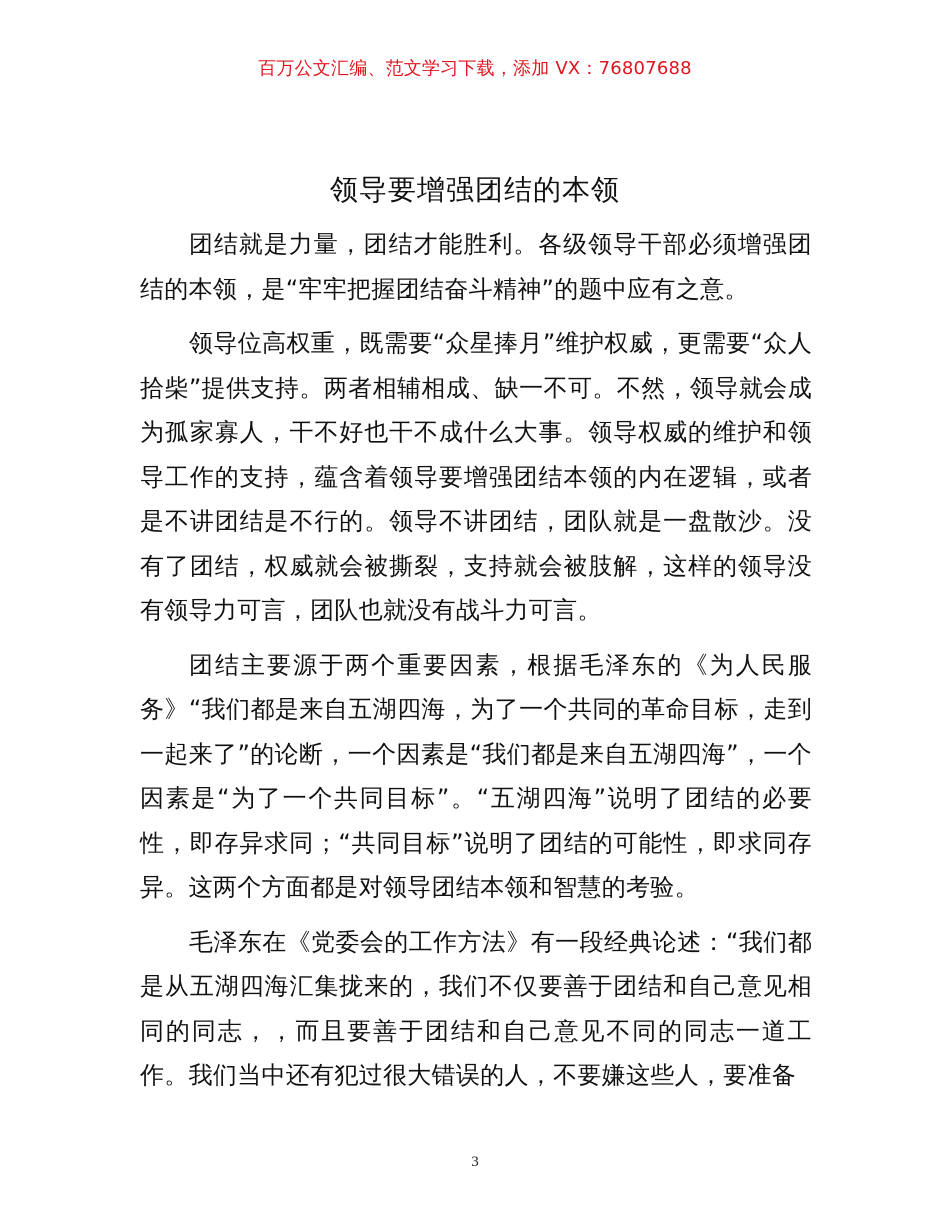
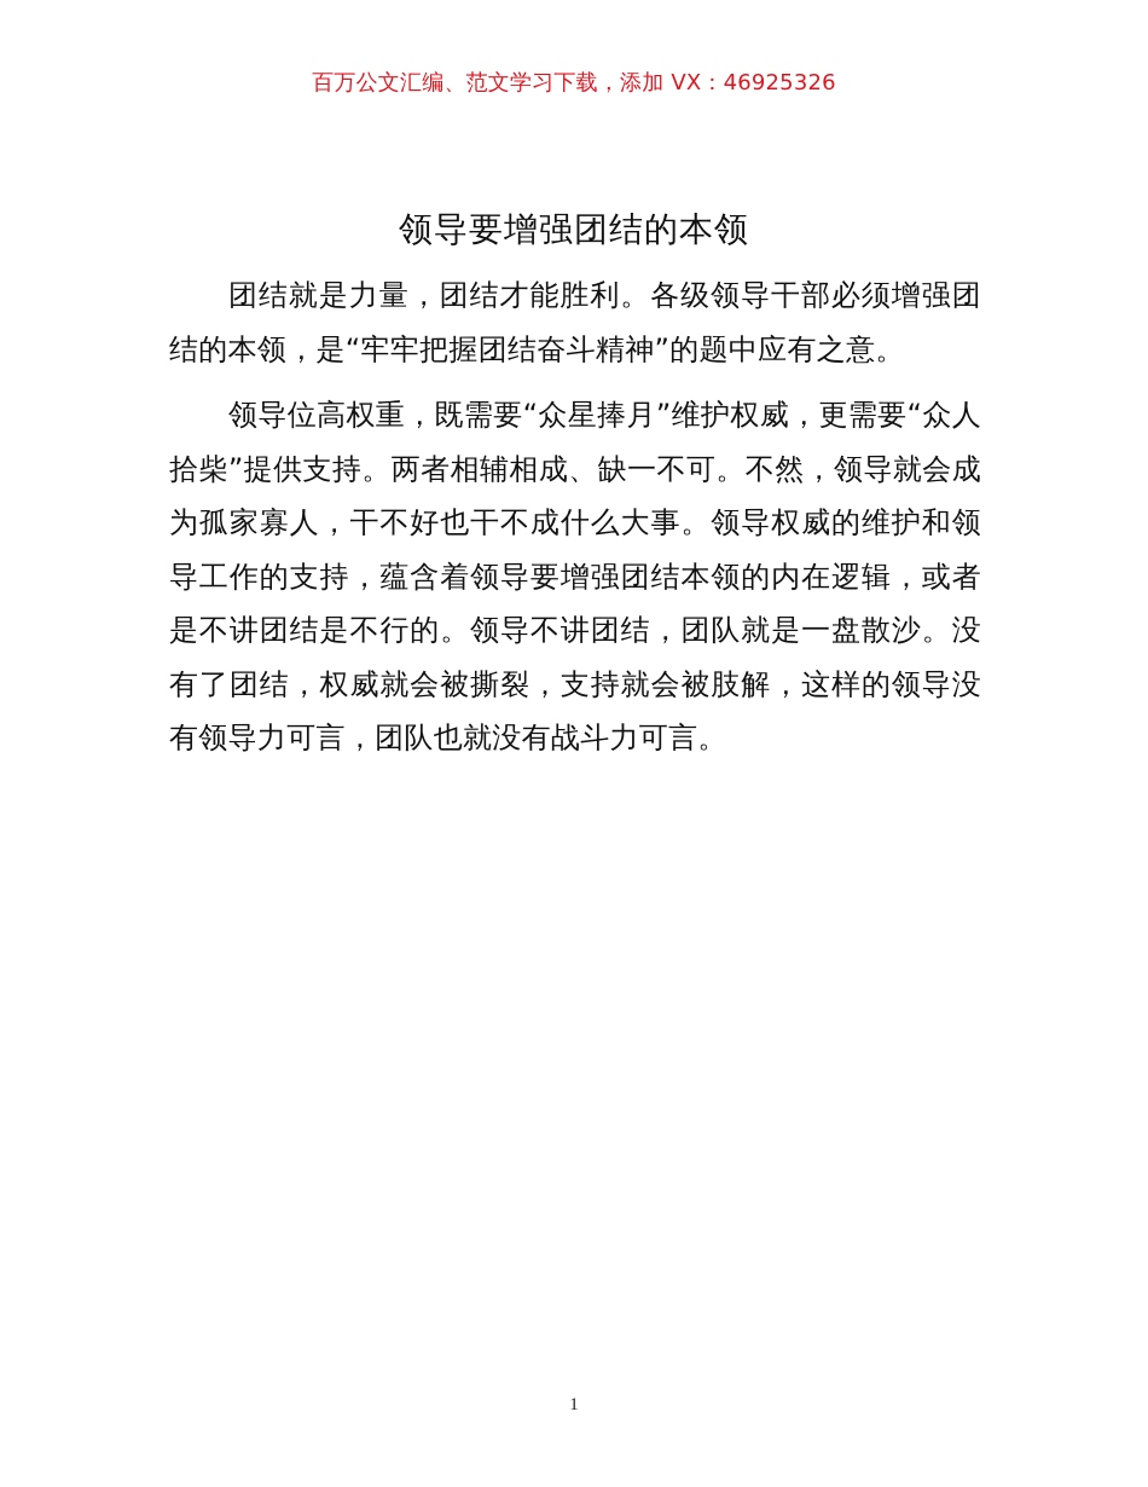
- 百万公文汇编、范文学习下载，添加 VX：76807688
+ 百万公文汇编、范文学习下载，添加 VX：46925326
  领导要增强团结的本领
  团结就是力量，团结才能胜利。各级领导干部必须增强团结的本领，是“牢牢把握团结奋斗精神”的题中应有之意。
  领导位高权重，既需要“众星捧月”维护权威，更需要“众人拾柴”提供支持。两者相辅相成、缺一不可。不然，领导就会成为孤家寡人，干不好也干不成什么大事。领导权威的维护和领导工作的支持，蕴含着领导要增强团结本领的内在逻辑，或者是不讲团结是不行的。领导不讲团结，团队就是一盘散沙。没有了团结，权威就会被撕裂，支持就会被肢解，这样的领导没有领导力可言，团队也就没有战斗力可言。
- 团结主要源于两个重要因素，根据毛泽东的《为人民服务》“我们都是来自五湖四海，为了一个共同的革命目标，走到一起来了”的论断，一个因素是“我们都是来自五湖四海”，一个因素是“为了一个共同目标”。“五湖四海”说明了团结的必要性，即存异求同；“共同目标”说明了团结的可能性，即求同存异。这两个方面都是对领导团结本领和智慧的考验。
- 毛泽东在《党委会的工作方法》有一段经典论述：“我们都是从五湖四海汇集拢来的，我们不仅要善于团结和自己意见相同的同志，，而且要善于团结和自己意见不同的同志一道工作。我们当中还有犯过很大错误的人，不要嫌这些人，要准备
- 3
+ 1
